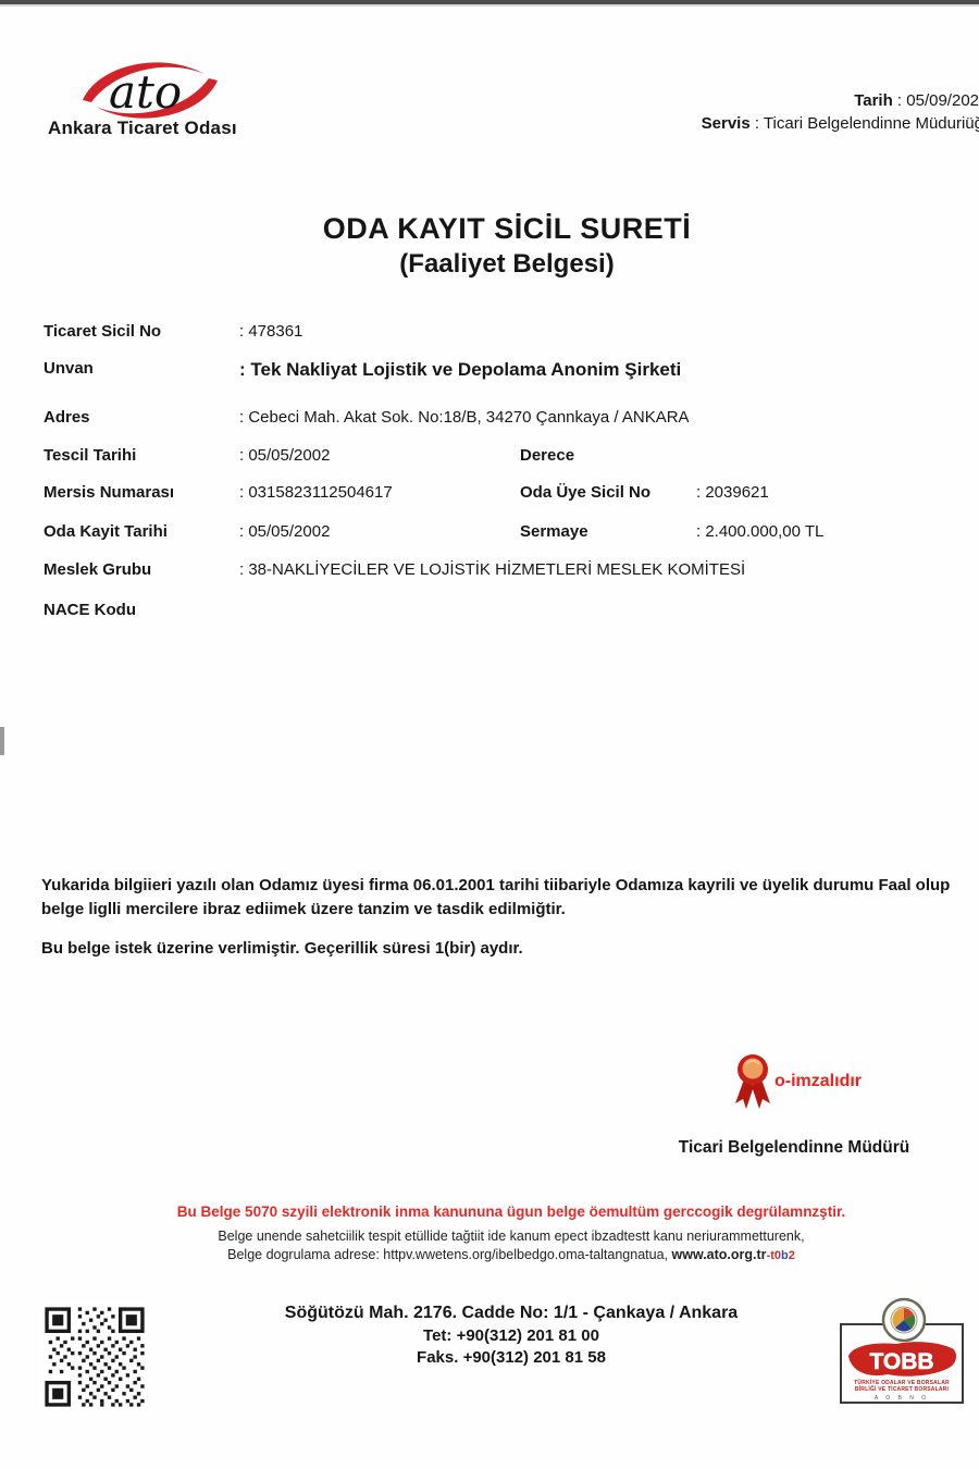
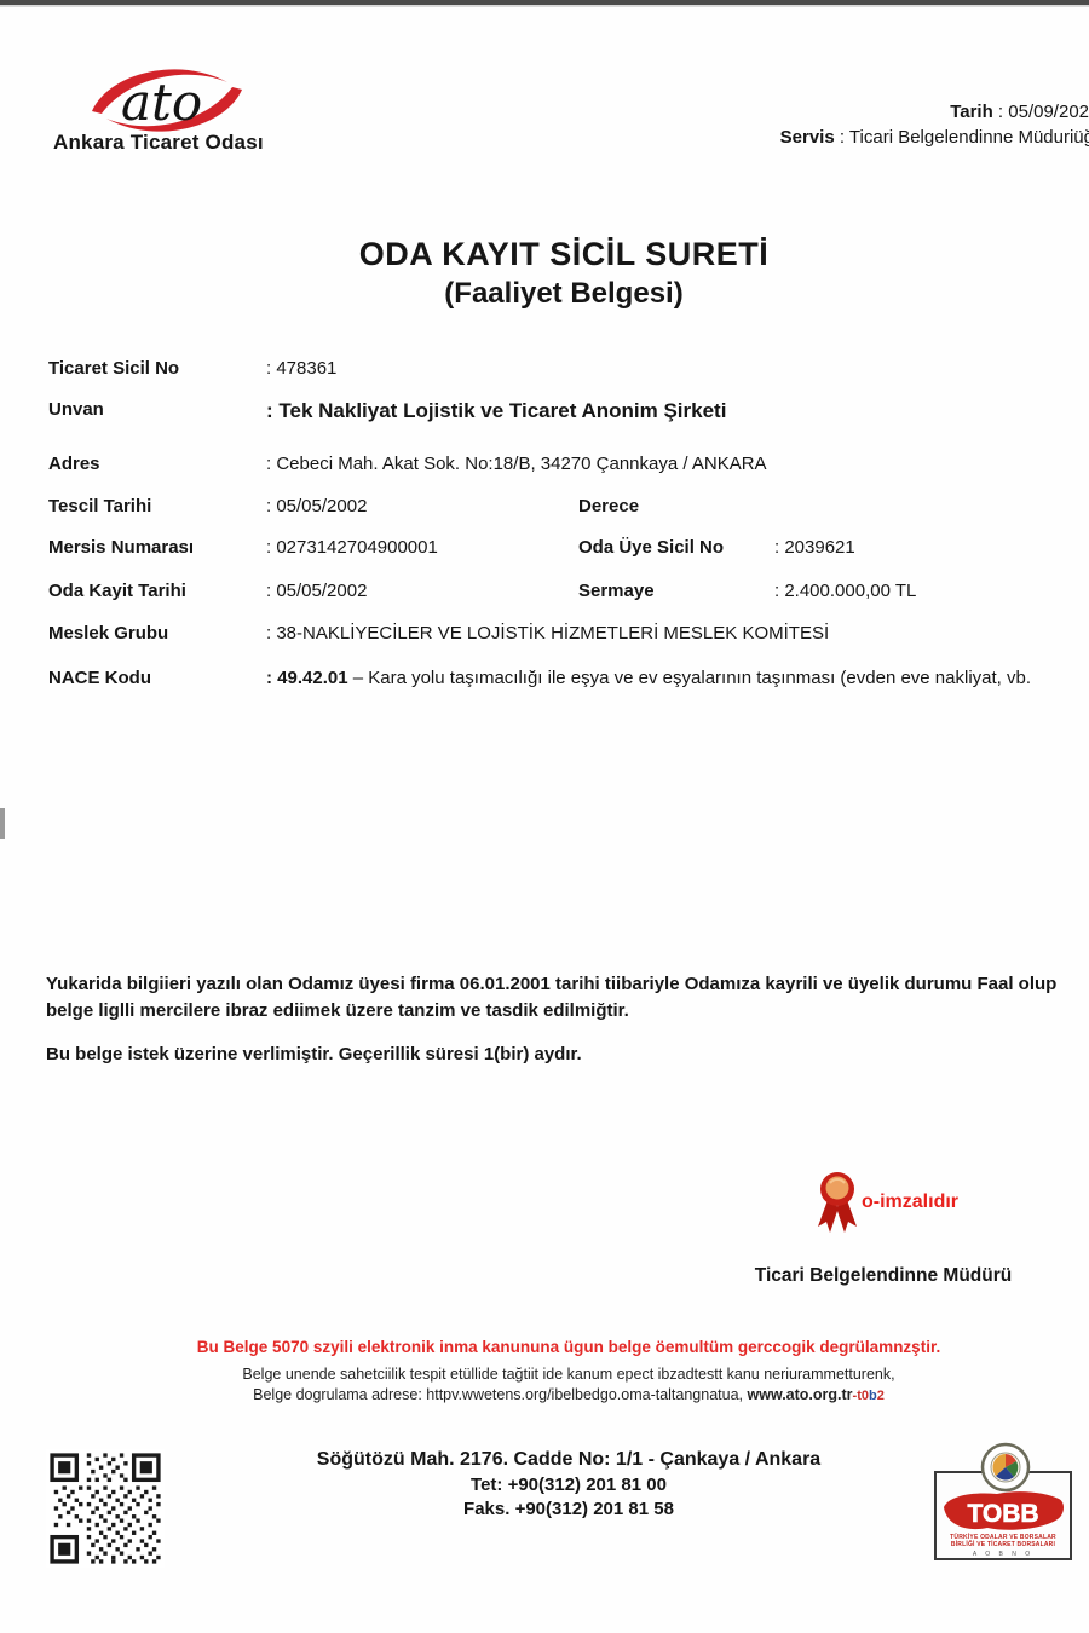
  ato
  Ankara Ticaret Odası
  Tarih : 05/09/202
  Servis : Ticari Belgelendinne Müduriü
  ODA KAYIT SİCİL SURETİ
  (Faaliyet Belgesi)
  Ticaret Sicil No
  : 478361
  Unvan
- : Tek Nakliyat Lojistik ve Depolama Anonim Şirketi
+ : Tek Nakliyat Lojistik ve Ticaret Anonim Şirketi
  Adres
  : Cebeci Mah. Akat Sok. No:18/B, 34270 Çannkaya / ANKARA
  Tescil Tarihi
  : 05/05/2002
  Derece
  Mersis Numarası
- : 0315823112504617
+ : 0273142704900001
  Oda Üye Sicil No
  : 2039621
  Oda Kayit Tarihi
  : 05/05/2002
  Sermaye
  : 2.400.000,00 TL
  Meslek Grubu
  : 38-NAKLİYECİLER VE LOJİSTİK HİZMETLERİ MESLEK KOMİTESİ
  NACE Kodu
+ : 49.42.01 – Kara yolu taşımacılığı ile eşya ve ev eşyalarının taşınması (evden eve nakliyat, vb.
  Yukarida bilgiieri yazılı olan Odamız üyesi firma 06.01.2001 tarihi tiibariyle Odamıza kayrili ve üyelik durumu Faal olup belge liglli mercilere ibraz ediimek üzere tanzim ve tasdik edilmiğtir.
  Bu belge istek üzerine verlimiştir. Geçerillik süresi 1(bir) aydır.
  o-imzalıdır
  Ticari Belgelendinne Müdürü
  Bu Belge 5070 szyili elektronik inma kanununa ügun belge öemultüm gerccogik degrülamnzştir.
  Belge unende sahetciilik tespit etüllide tağtiit ide kanum epect ibzadtestt kanu neriurammetturenk,
  Belge dogrulama adrese: httpv.wwetens.org/ibelbedgo.oma-taltangnatua, www.ato.org.tr-t0b2
  Söğütözü Mah. 2176. Cadde No: 1/1 - Çankaya / Ankara
  Tet: +90(312) 201 81 00
  Faks. +90(312) 201 81 58
  TOBB
